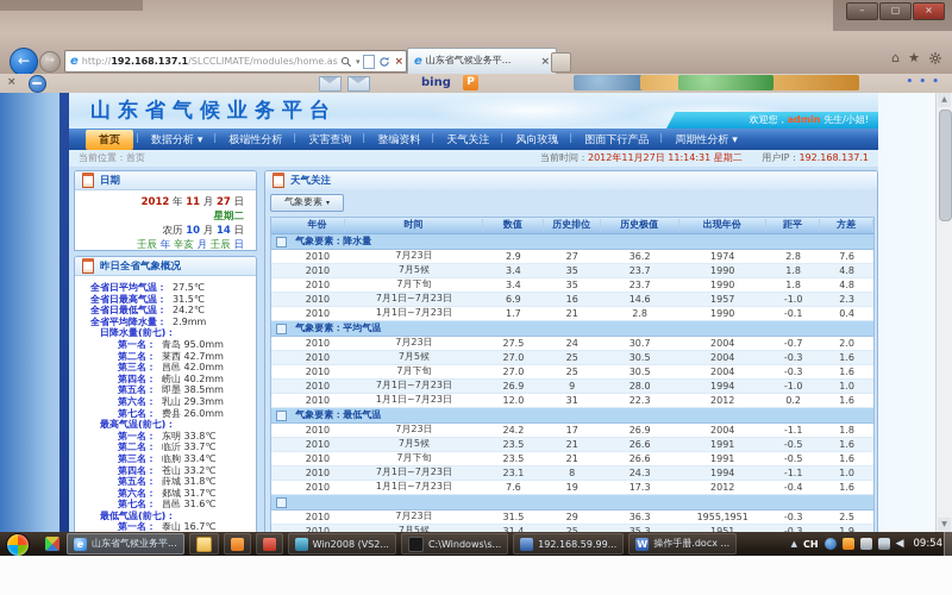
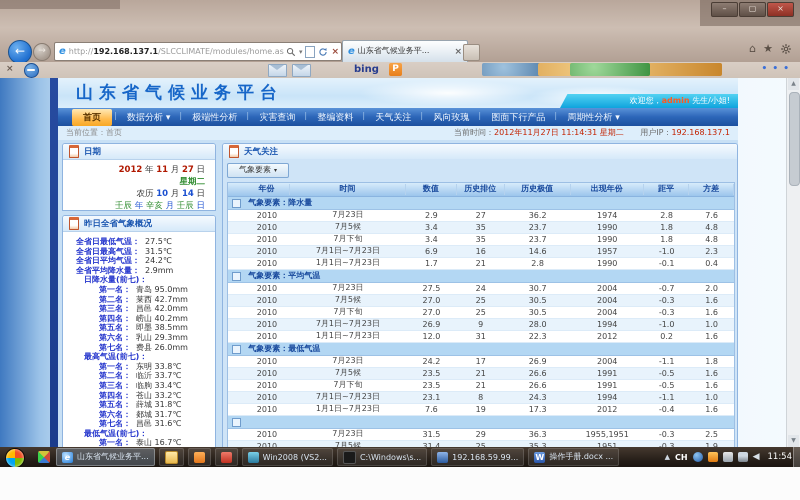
  –
  ▢
  ×
  ←
  →
  e
  http://192.168.137.1/SLCCLIMATE/modules/home.as
  ▾
  ×
  e
  山东省气候业务平...
  ×
  ⌂
  ★
  ×
  bing
  P
  • • •
  山东省气候业务平台
  欢迎您，admin 先生/小姐!
  首页
  数据分析 ▾
  极端性分析
  灾害查询
  整编资料
  天气关注
  风向玫瑰
  图面下行产品
  周期性分析 ▾
  当前位置：首页
  当前时间：2012年11月27日 11:14:31 星期二 用户IP：192.168.137.1
  日期
  2012 年 11 月 27 日
  星期二
  农历 10 月 14 日
  壬辰 年 辛亥 月 壬辰 日
  昨日全省气象概况
- 全省日平均气温： 27.5℃
+ 全省日最低气温： 27.5℃
  全省日最高气温： 31.5℃
- 全省日最低气温： 24.2℃
+ 全省日平均气温： 24.2℃
  全省平均降水量： 2.9mm
  日降水量(前七)：
  第一名：
  青岛 95.0mm
  第二名：
  莱西 42.7mm
  第三名：
  昌邑 42.0mm
  第四名：
  崂山 40.2mm
  第五名：
  即墨 38.5mm
  第六名：
  乳山 29.3mm
  第七名：
  费县 26.0mm
  最高气温(前七)：
  第一名：
  东明 33.8℃
  第二名：
  临沂 33.7℃
  第三名：
  临朐 33.4℃
  第四名：
  苍山 33.2℃
  第五名：
  薛城 31.8℃
  第六名：
  郯城 31.7℃
  第七名：
  昌邑 31.6℃
  最低气温(前七)：
  第一名：
  泰山 16.7℃
  天气关注
  气象要素
  年份
  时间
  数值
  历史排位
  历史极值
  出现年份
  距平
  方差
  气象要素：降水量
  2010
  7月23日
  2.9
  27
  36.2
  1974
  2.8
  7.6
  2010
  7月5候
  3.4
  35
  23.7
  1990
  1.8
  4.8
  2010
  7月下旬
  3.4
  35
  23.7
  1990
  1.8
  4.8
  2010
  7月1日~7月23日
  6.9
  16
  14.6
  1957
  -1.0
  2.3
  2010
  1月1日~7月23日
  1.7
  21
  2.8
  1990
  -0.1
  0.4
  气象要素：平均气温
  2010
  7月23日
  27.5
  24
  30.7
  2004
  -0.7
  2.0
  2010
  7月5候
  27.0
  25
  30.5
  2004
  -0.3
  1.6
  2010
  7月下旬
  27.0
  25
  30.5
  2004
  -0.3
  1.6
  2010
  7月1日~7月23日
  26.9
  9
  28.0
  1994
  -1.0
  1.0
  2010
  1月1日~7月23日
  12.0
  31
  22.3
  2012
  0.2
  1.6
  气象要素：最低气温
  2010
  7月23日
  24.2
  17
  26.9
  2004
  -1.1
  1.8
  2010
  7月5候
  23.5
  21
  26.6
  1991
  -0.5
  1.6
  2010
  7月下旬
  23.5
  21
  26.6
  1991
  -0.5
  1.6
  2010
  7月1日~7月23日
  23.1
  8
  24.3
  1994
  -1.1
  1.0
  2010
  1月1日~7月23日
  7.6
  19
  17.3
  2012
  -0.4
  1.6
  2010
  7月23日
  31.5
  29
  36.3
  1955,1951
  -0.3
  2.5
  7月5候
  e
  山东省气候业务平...
  Win2008 (VS2...
  C:\Windows\s...
  192.168.59.99...
  W
  操作手册.docx ...
  ▲
  CH
  ◀
- 09:54
+ 11:54
